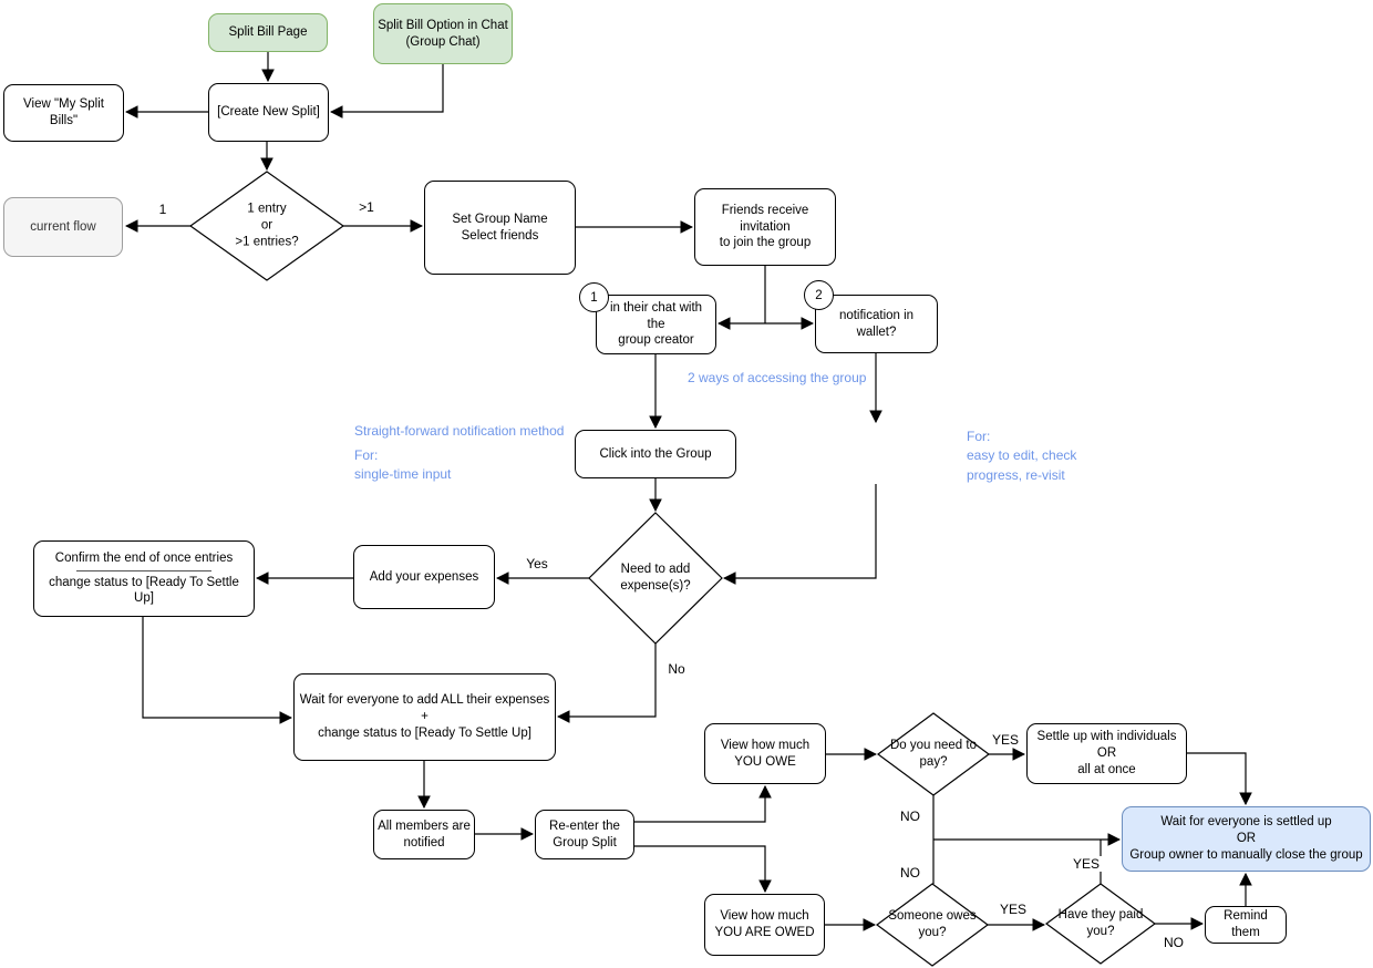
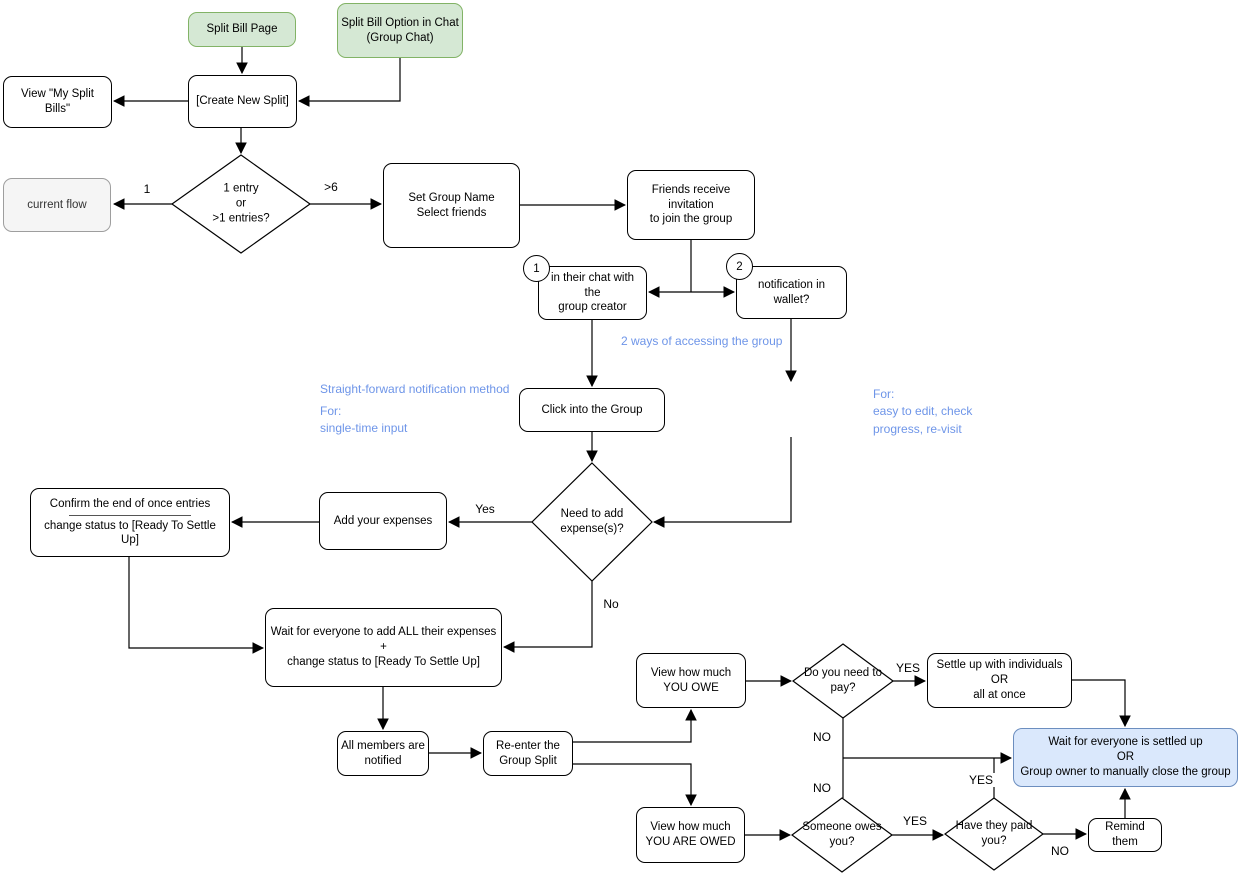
  Split Bill Page
  Split Bill Option in Chat
  (Group Chat)
  View "My Split Bills"
  [Create New Split]
  current flow
  Set Group Name
  Select friends
  Friends receive invitation
  to join the group
  in their chat with the
  group creator
  notification in wallet?
  Click into the Group
  Add your expenses
  Confirm the end of once entries
  change status to [Ready To Settle Up]
  Wait for everyone to add ALL their expenses
  +
  change status to [Ready To Settle Up]
  All members are
  notified
  Re-enter the
  Group Split
  View how much
  YOU OWE
  Settle up with individuals
  OR
  all at once
  Wait for everyone is settled up
  OR
  Group owner to manually close the group
  View how much
  YOU ARE OWED
  Remind them
  1 entry
  or
  >1 entries?
  Need to add
  expense(s)?
  Do you need to
  pay?
  Someone owes
  you?
  Have they paid
  you?
  1
  2
  1
- >1
+ >6
  Yes
  No
  YES
  NO
  NO
  YES
  YES
  NO
  2 ways of accessing the group
  Straight-forward notification method
  For:
  single-time input
  For:
  easy to edit, check
  progress, re-visit
